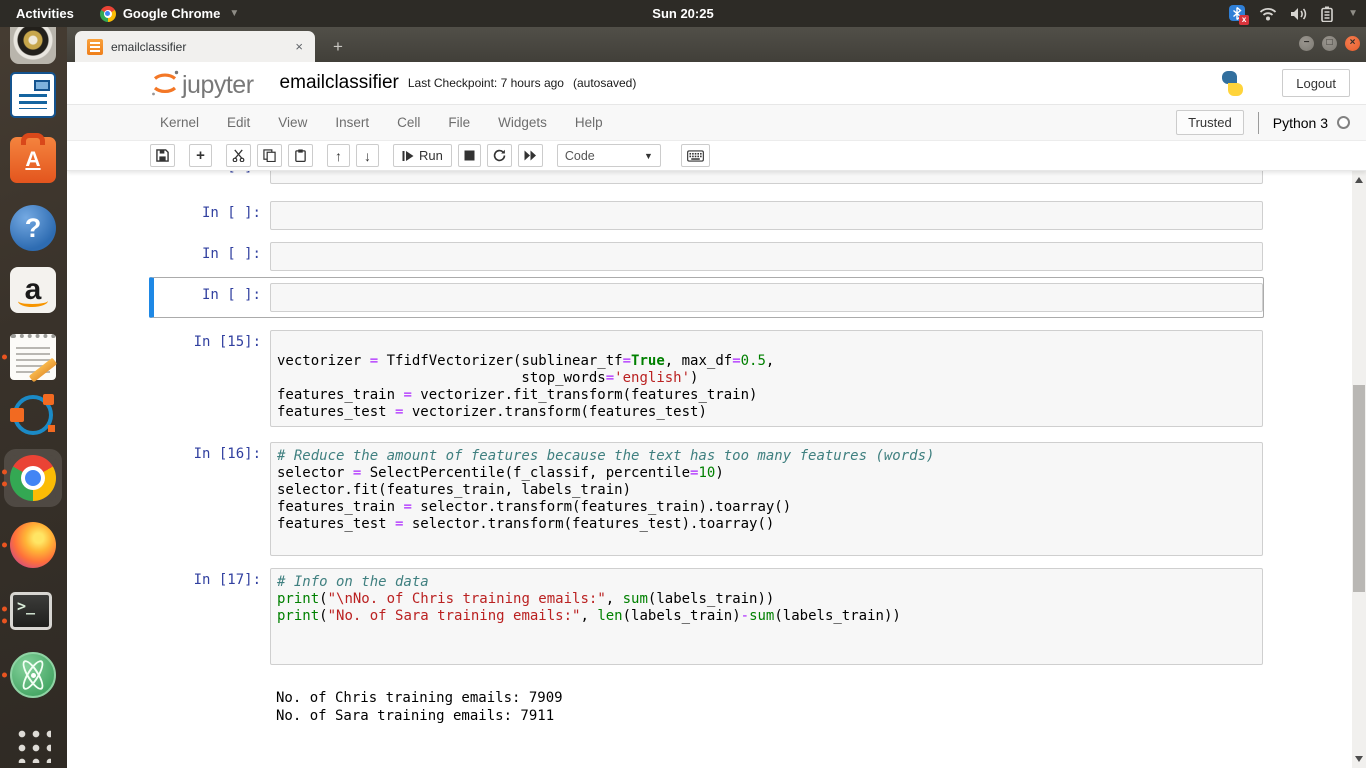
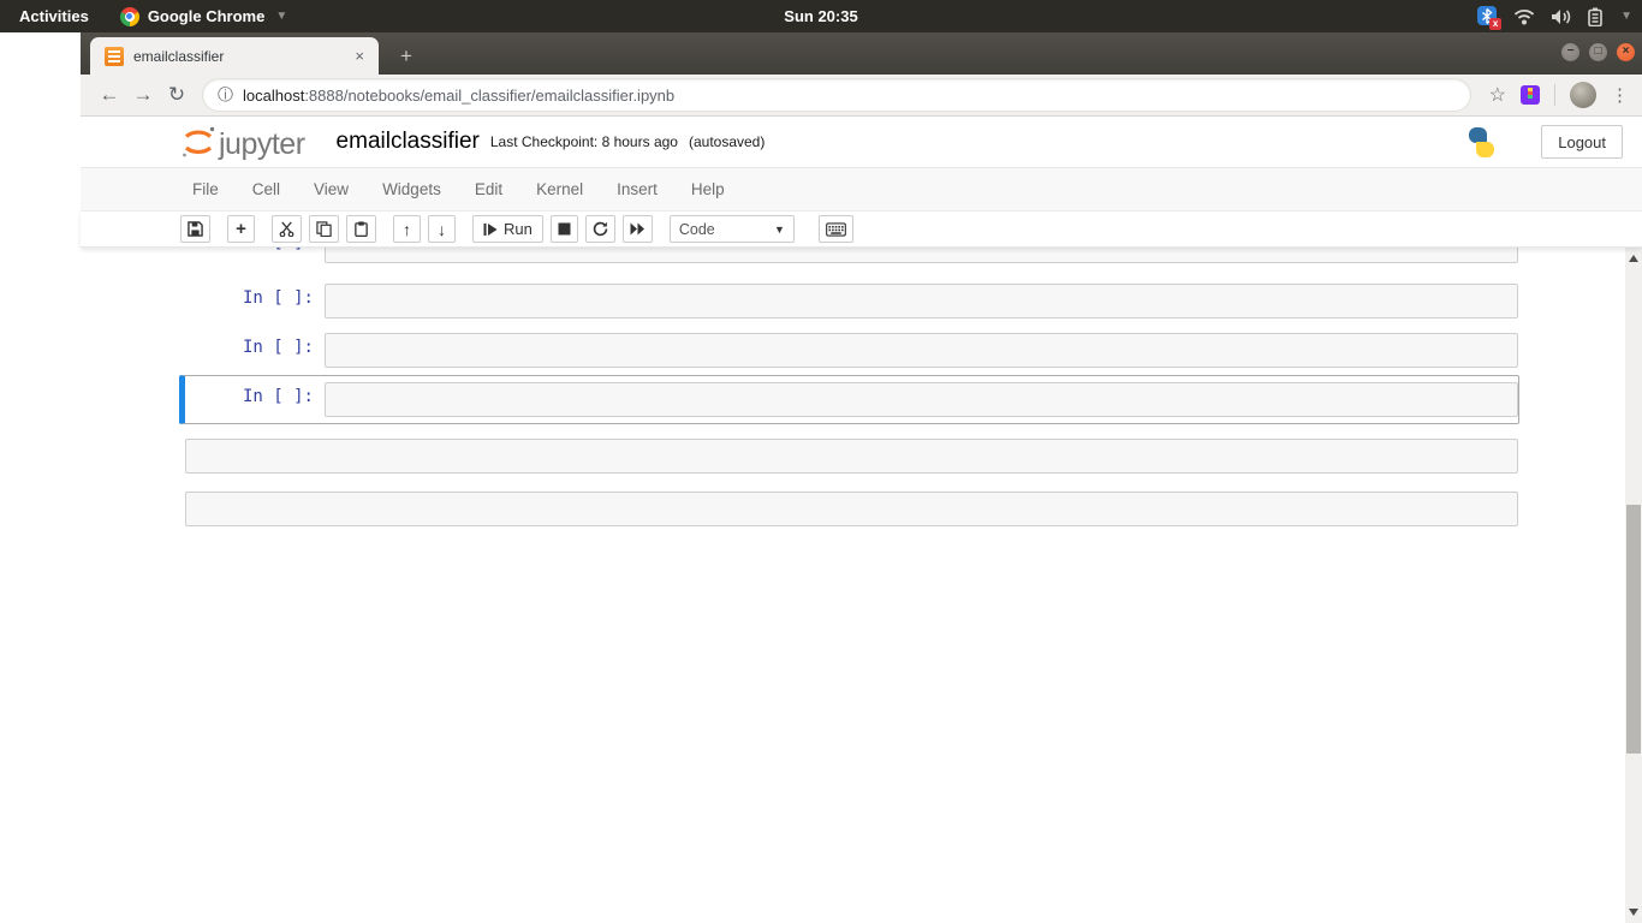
  Activities
  Google Chrome
  ▼
- Sun 20:25
+ Sun 20:35
  x
  ▼
- A
- ?
- a
- >_
  emailclassifier
  ×
  +
  −
  □
  ×
+ ←
+ →
+ ↻
+ ⓘ
+ localhost
+ :8888/notebooks/email_classifier/emailclassifier.ipynb
+ ☆
+ ⋮
  jupyter
  emailclassifier
- Last Checkpoint: 7 hours ago
+ Last Checkpoint: 8 hours ago
  (autosaved)
  Logout
- Kernel
+ File
- Edit
+ Cell
  View
- Insert
+ Widgets
- Cell
+ Edit
- File
+ Kernel
- Widgets
+ Insert
  Help
- Trusted
- Python 3
  +
  ↑
  ↓
  Run
  Code
  ▼
  In [ ]:
  In [ ]:
  In [ ]:
- In [15]:
- vectorizer = TfidfVectorizer(sublinear_tf=True, max_df=0.5,
- stop_words='english')
- features_train = vectorizer.fit_transform(features_train)
- features_test = vectorizer.transform(features_test)
- In [16]:
- # Reduce the amount of features because the text has too many features (words)
- selector = SelectPercentile(f_classif, percentile=10)
- selector.fit(features_train, labels_train)
- features_train = selector.transform(features_train).toarray()
- features_test = selector.transform(features_test).toarray()
- In [17]:
- # Info on the data
- print("\nNo. of Chris training emails:", sum(labels_train))
- print("No. of Sara training emails:", len(labels_train)-sum(labels_train))
- No. of Chris training emails: 7909
- No. of Sara training emails: 7911
